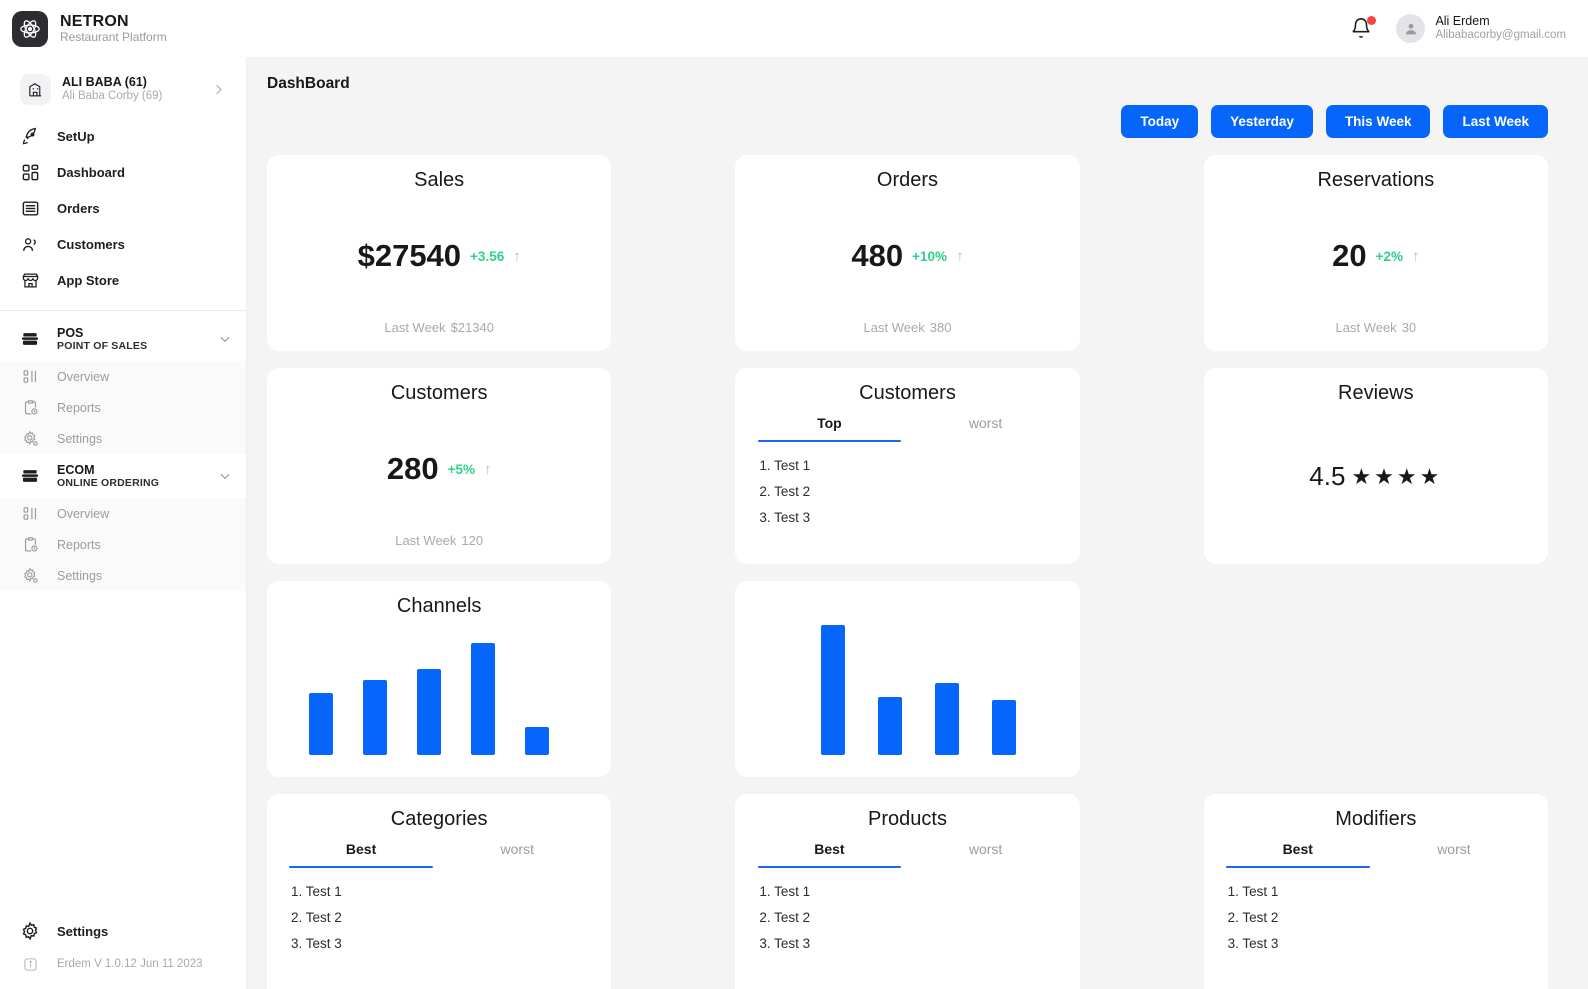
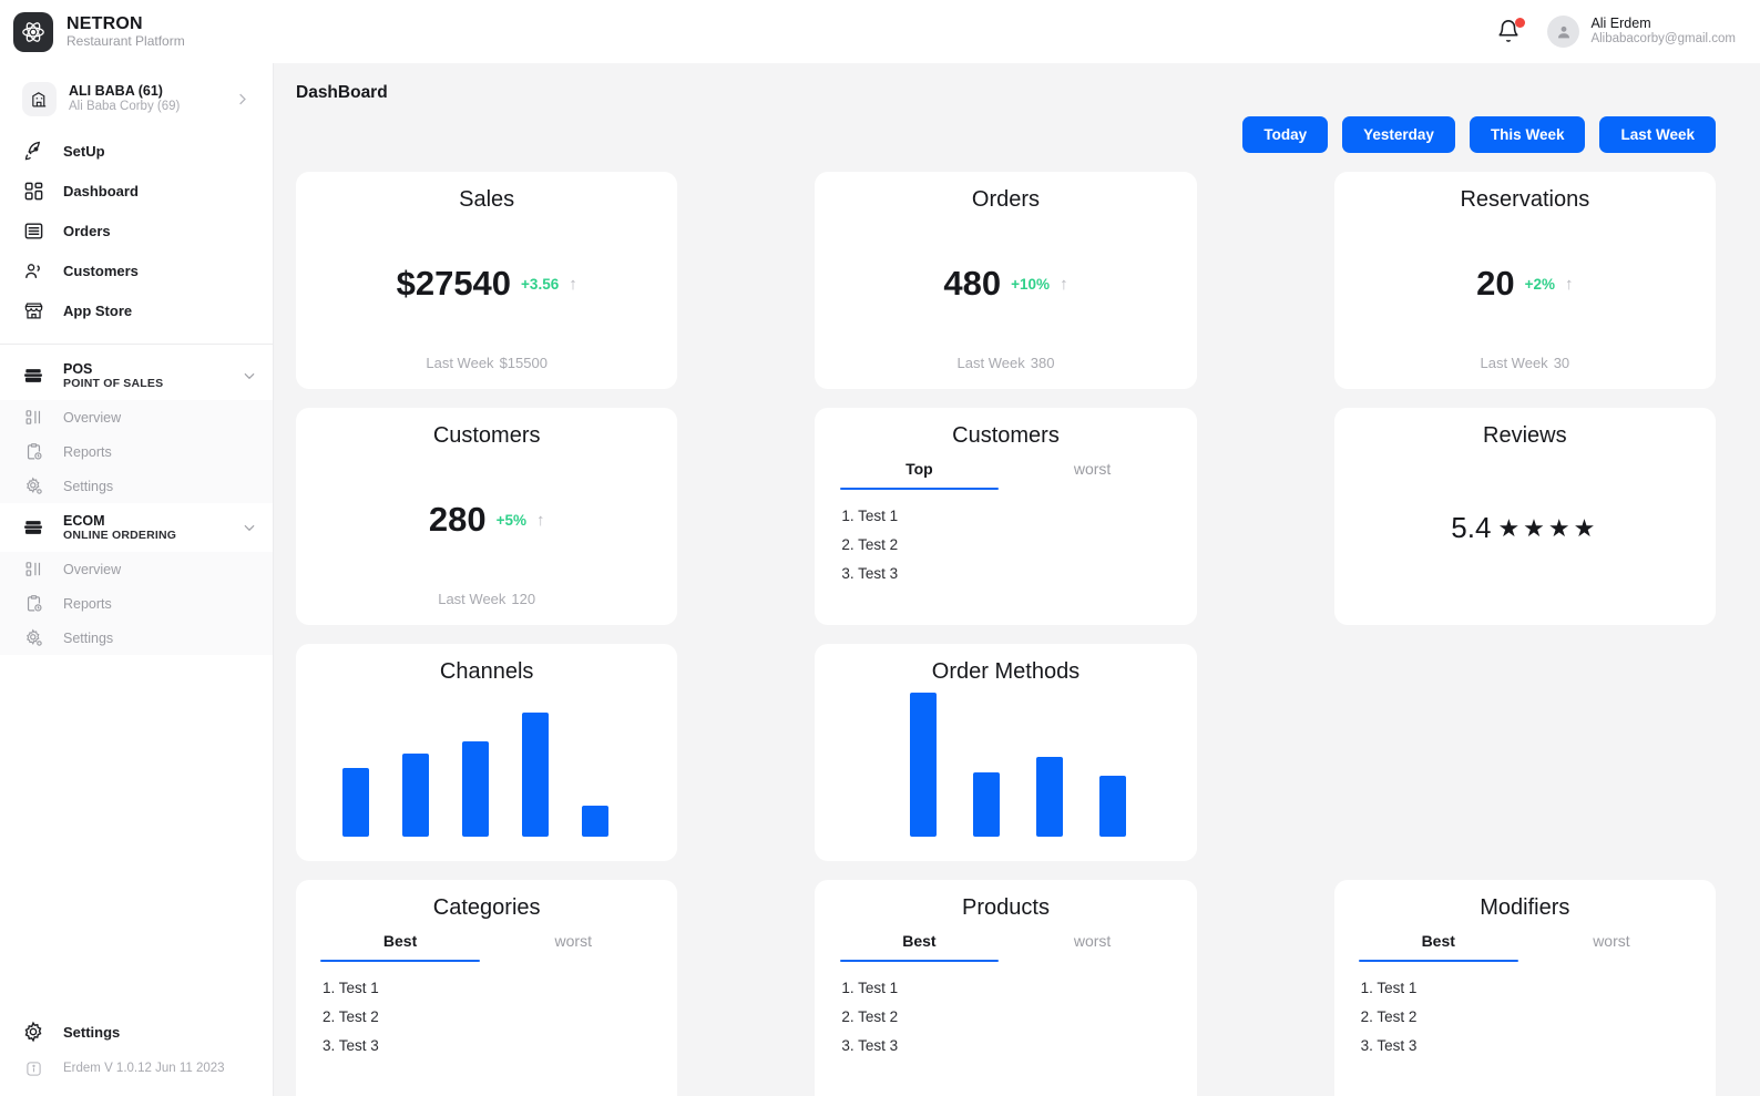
  NETRON
  Restaurant Platform
  Ali Erdem
  Alibabacorby@gmail.com
  ALI BABA (61)
  Ali Baba Corby (69)
  SetUp
  Dashboard
  Orders
  Customers
  App Store
  POS
  POINT OF SALES
  Overview
  Reports
  Settings
  ECOM
  ONLINE ORDERING
  Overview
  Reports
  Settings
  Settings
  Erdem V 1.0.12 Jun 11 2023
  DashBoard
  Today
  Yesterday
  This Week
  Last Week
  Sales
  $27540
  +3.56
  ↑
- Last Week $21340
+ Last Week $15500
  Orders
  480
  +10%
  ↑
  Last Week 380
  Reservations
  20
  +2%
  ↑
  Last Week 30
  Customers
  280
  +5%
  ↑
  Last Week 120
  Customers
  Top
  worst
  1. Test 1
  2. Test 2
  3. Test 3
  Reviews
- 4.5
+ 5.4
  ★★★★
  Channels
+ Order Methods
  Categories
  Best
  worst
  1. Test 1
  2. Test 2
  3. Test 3
  Products
  Best
  worst
  1. Test 1
  2. Test 2
  3. Test 3
  Modifiers
  Best
  worst
  1. Test 1
  2. Test 2
  3. Test 3
